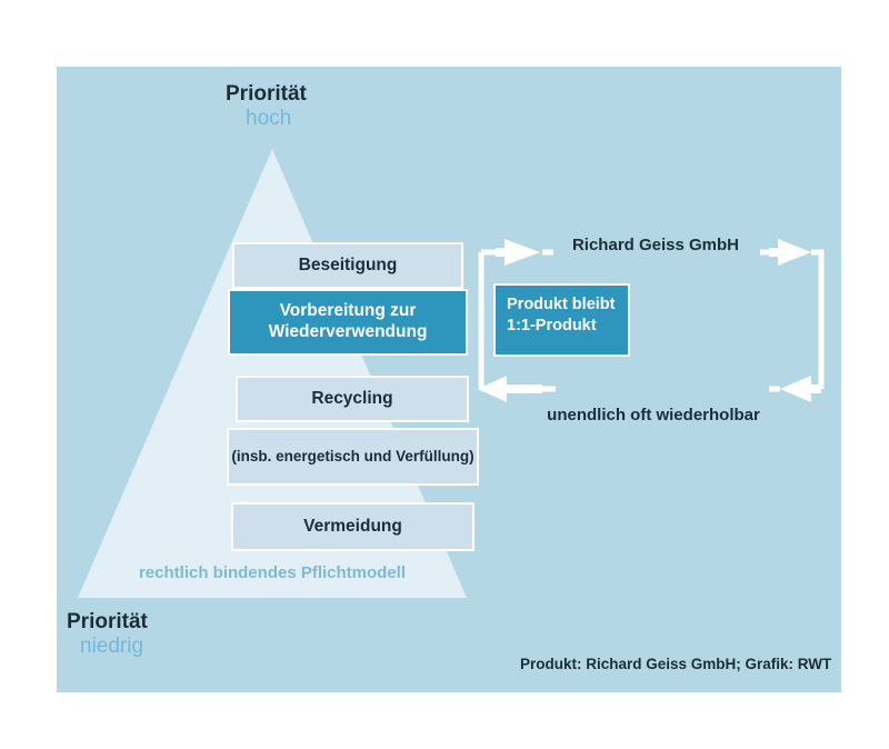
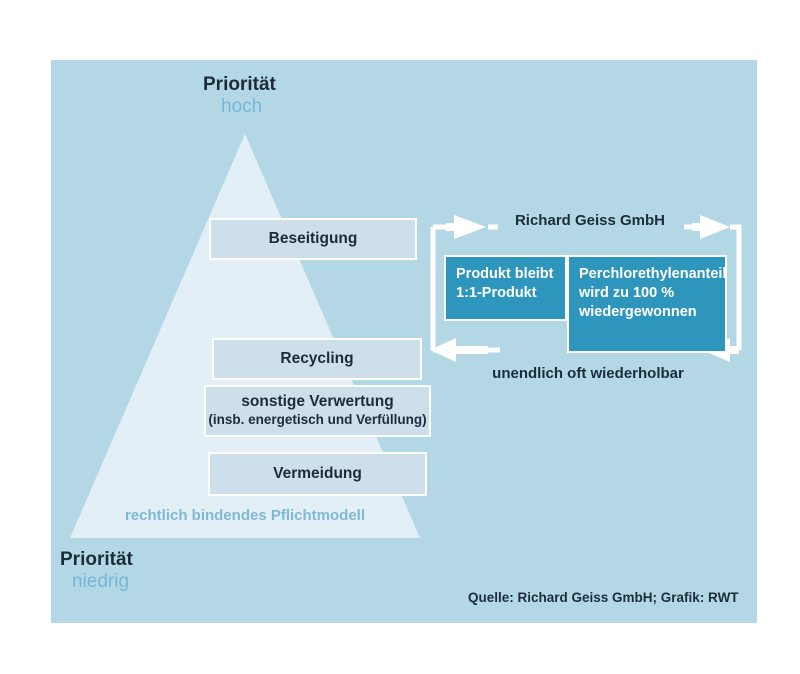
  Priorität
  hoch
  Beseitigung
- Vorbereitung zur
- Wiederverwendung
  Recycling
+ sonstige Verwertung
  (insb. energetisch und Verfüllung)
  Vermeidung
  rechtlich bindendes Pflichtmodell
  Priorität
  niedrig
  Richard Geiss GmbH
  Produkt bleibt
  1:1-Produkt
+ Perchlorethylenanteil
+ wird zu 100 %
+ wiedergewonnen
  unendlich oft wiederholbar
- Produkt: Richard Geiss GmbH; Grafik: RWT
+ Quelle: Richard Geiss GmbH; Grafik: RWT
